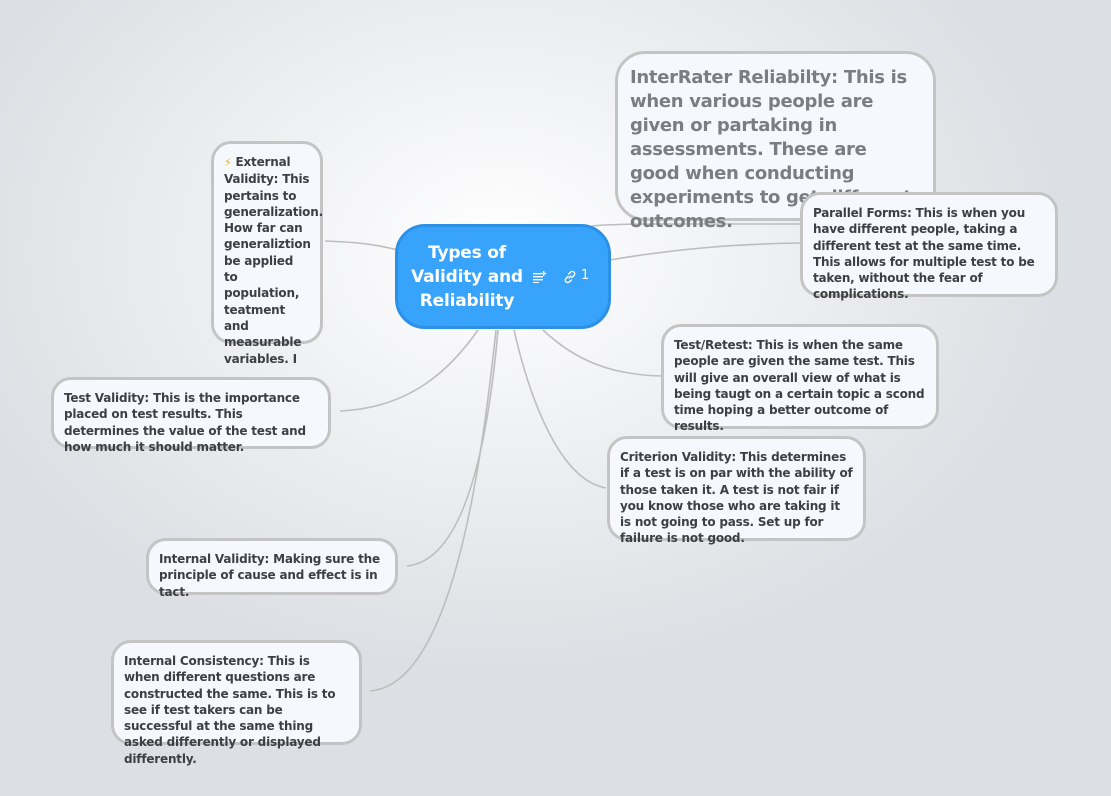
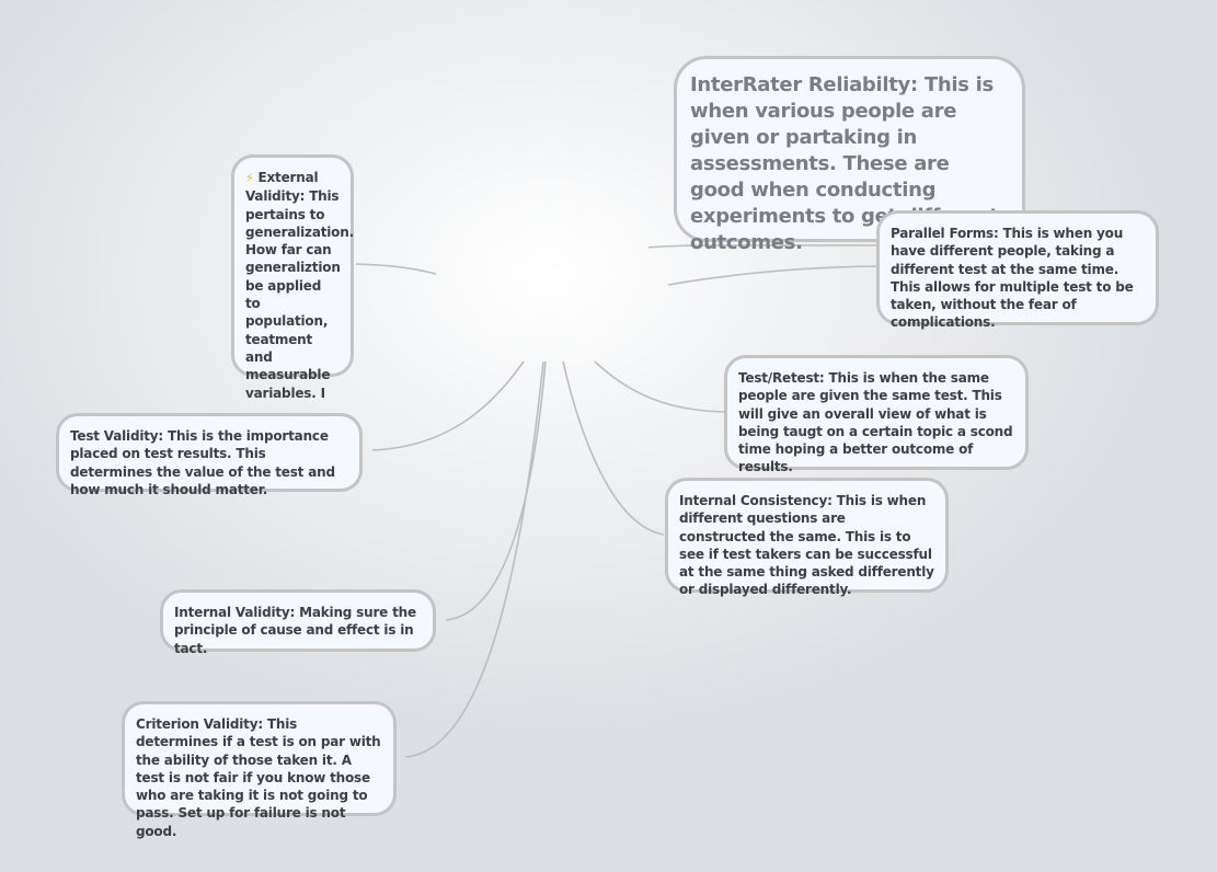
- Types of Validity and Reliability
- 1
  ⚡ External Validity: This pertains to generalization. How far can generaliztion be applied to population, teatment and measurable variables. I
  Test Validity: This is the importance placed on test results. This determines the value of the test and how much it should matter.
  Internal Validity: Making sure the principle of cause and effect is in tact.
- Internal Consistency: This is when different questions are constructed the same. This is to see if test takers can be successful at the same thing asked differently or displayed differently.
+ Criterion Validity: This determines if a test is on par with the ability of those taken it. A test is not fair if you know those who are taking it is not going to pass. Set up for failure is not good.
  InterRater Reliabilty: This is when various people are given or partaking in assessments. These are good when conducting experiments to g outcomes.
  Parallel Forms: This is when you have different people, taking a different test at the same time. This allows for multiple test to be taken, without the fear of complications.
  Test/Retest: This is when the same people are given the same test. This will give an overall view of what is being taugt on a certain topic a scond time hoping a better outcome of results.
- Criterion Validity: This determines if a test is on par with the ability of those taken it. A test is not fair if you know those who are taking it is not going to pass. Set up for failure is not good.
+ Internal Consistency: This is when different questions are constructed the same. This is to see if test takers can be successful at the same thing asked differently or displayed differently.
